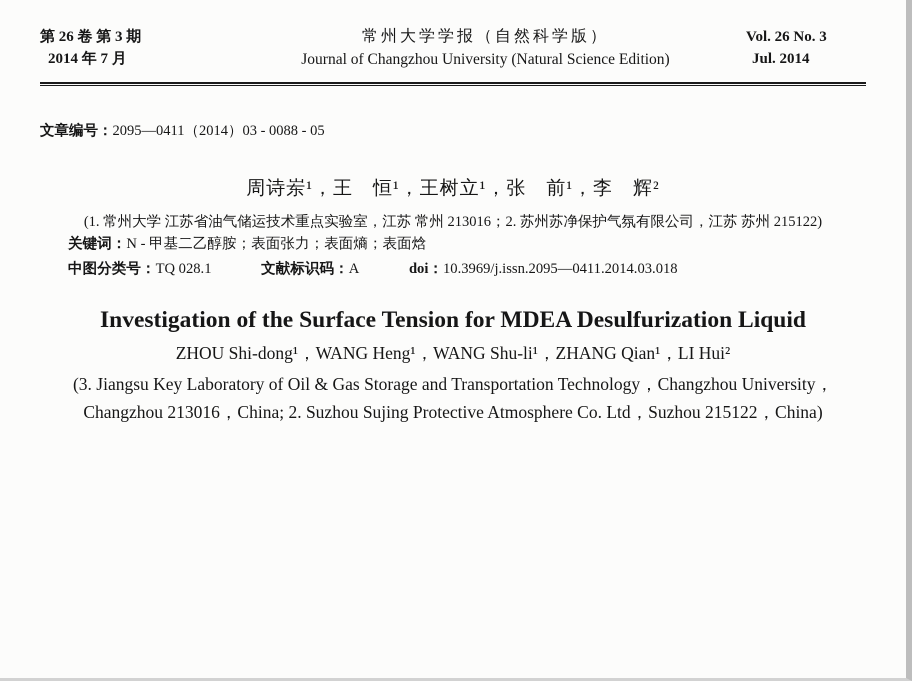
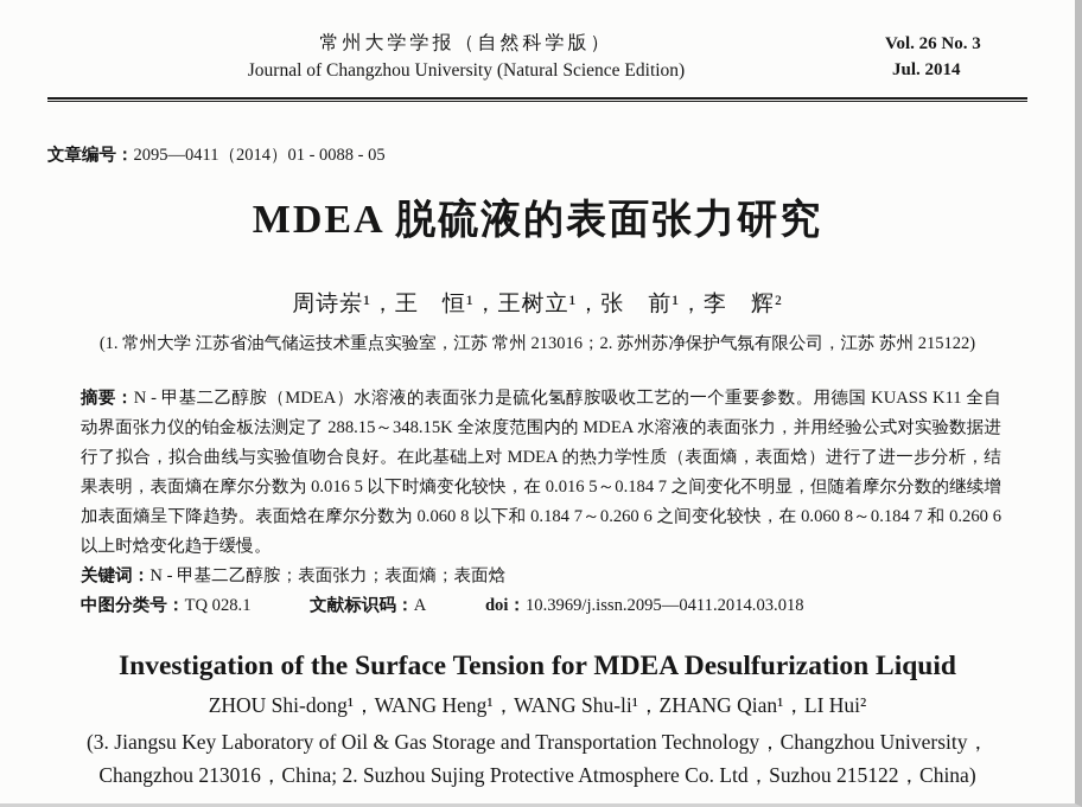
- 第 26 卷 第 3 期
- 2014 年 7 月
  常州大学学报（自然科学版）
  Journal of Changzhou University (Natural Science Edition)
  Vol. 26 No. 3
  Jul. 2014
- 文章编号：2095—0411（2014）03 - 0088 - 05
+ 文章编号：2095—0411（2014）01 - 0088 - 05
+ MDEA 脱硫液的表面张力研究
  周诗岽¹，王 恒¹，王树立¹，张 前¹，李 辉²
  (1. 常州大学 江苏省油气储运技术重点实验室，江苏 常州 213016；2. 苏州苏净保护气氛有限公司，江苏 苏州 215122)
+ 摘要：N - 甲基二乙醇胺（MDEA）水溶液的表面张力是硫化氢醇胺吸收工艺的一个重要参数。用德国 KUASS K11 全自动界面张力仪的铂金板法测定了 288.15～348.15K 全浓度范围内的 MDEA 水溶液的表面张力，并用经验公式对实验数据进行了拟合，拟合曲线与实验值吻合良好。在此基础上对 MDEA 的热力学性质（表面熵，表面焓）进行了进一步分析，结果表明，表面熵在摩尔分数为 0.016 5 以下时熵变化较快，在 0.016 5～0.184 7 之间变化不明显，但随着摩尔分数的继续增加表面熵呈下降趋势。表面焓在摩尔分数为 0.060 8 以下和 0.184 7～0.260 6 之间变化较快，在 0.060 8～0.184 7 和 0.260 6 以上时焓变化趋于缓慢。
  关键词：N - 甲基二乙醇胺；表面张力；表面熵；表面焓
  中图分类号：TQ 028.1 文献标识码：A doi：10.3969/j.issn.2095—0411.2014.03.018
  Investigation of the Surface Tension for MDEA Desulfurization Liquid
  ZHOU Shi-dong¹，WANG Heng¹，WANG Shu-li¹，ZHANG Qian¹，LI Hui²
  (3. Jiangsu Key Laboratory of Oil & Gas Storage and Transportation Technology，Changzhou University，Changzhou 213016，China; 2. Suzhou Sujing Protective Atmosphere Co. Ltd，Suzhou 215122，China)
